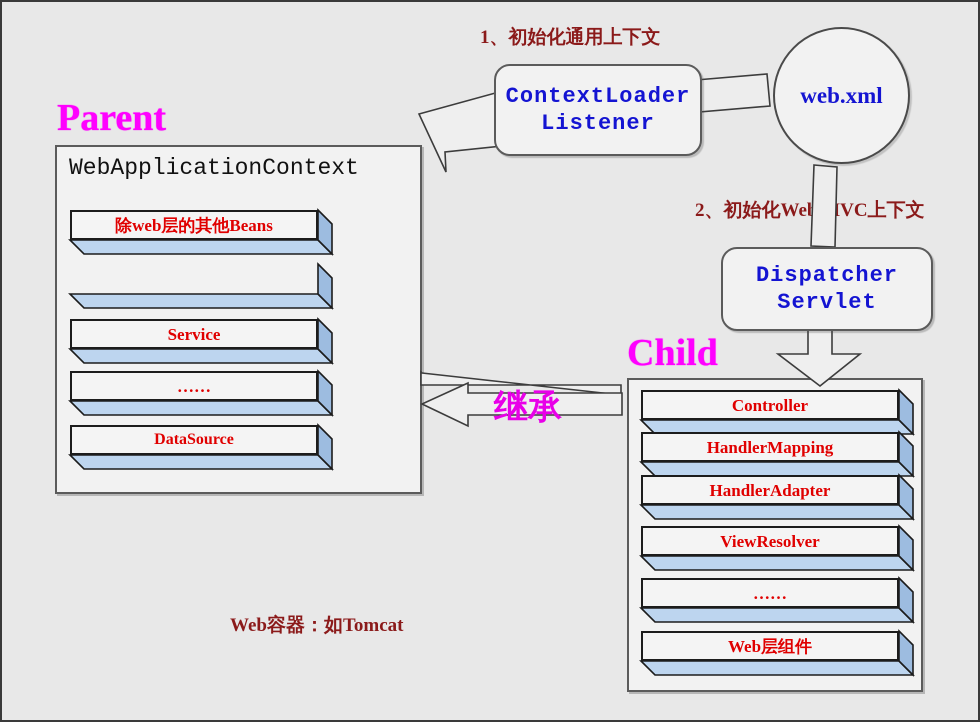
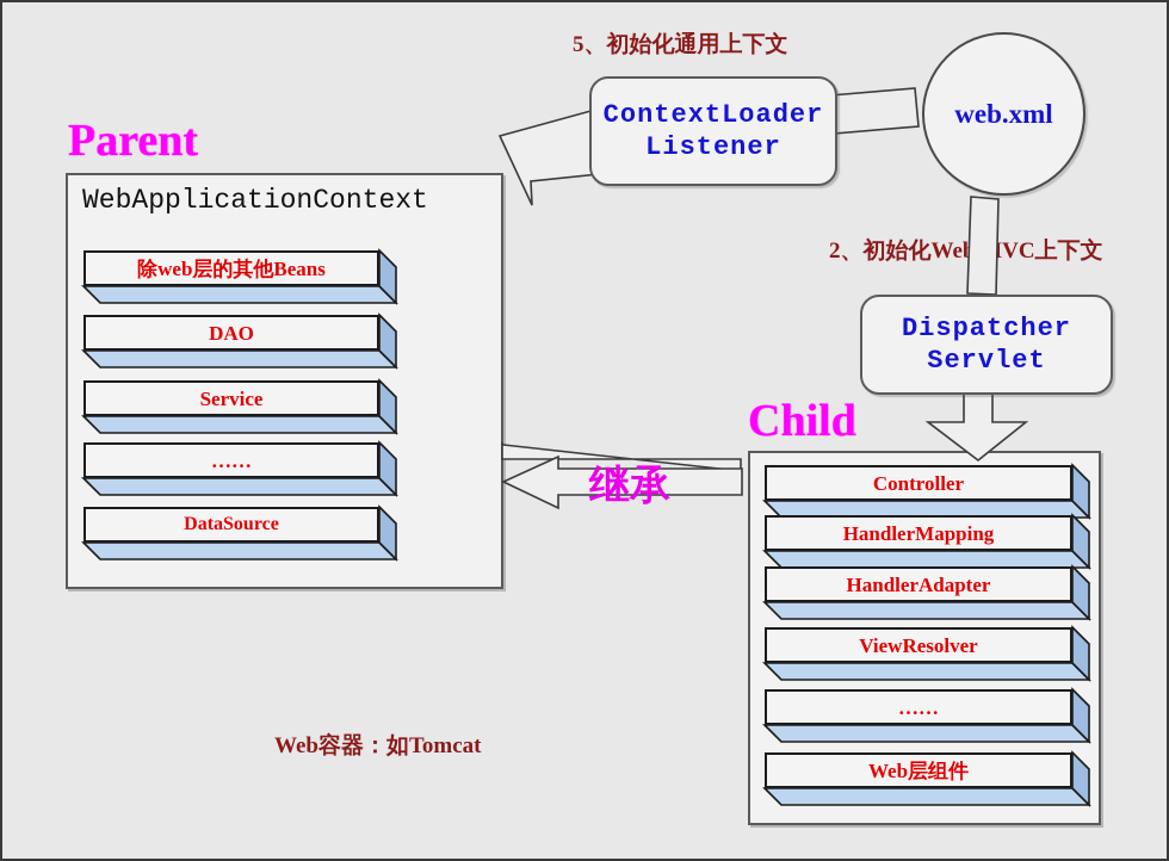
- 1、初始化通用上下文
+ 5、初始化通用上下文
  ContextLoader
  Listener
  web.xml
  2、初始化WeVC上下文
  Dispatcher
  Servlet
  Parent
  WebApplicationContext
  除web层的其他Beans
+ DAO
  Service
  ……
  DataSource
  继承
  Child
  Controller
  HandlerMapping
  HandlerAdapter
  ViewResolver
  ……
  Web层组件
  Web容器：如Tomcat
